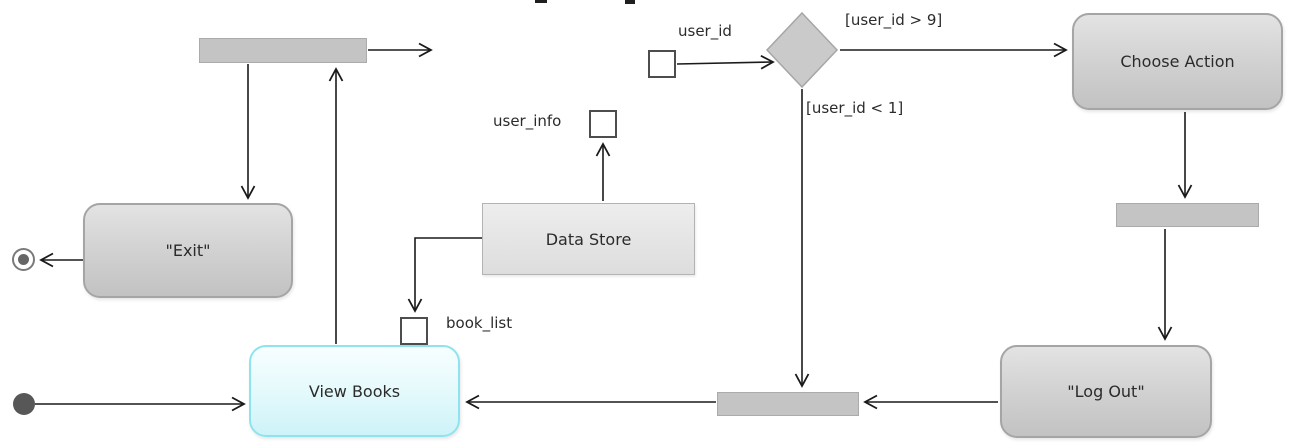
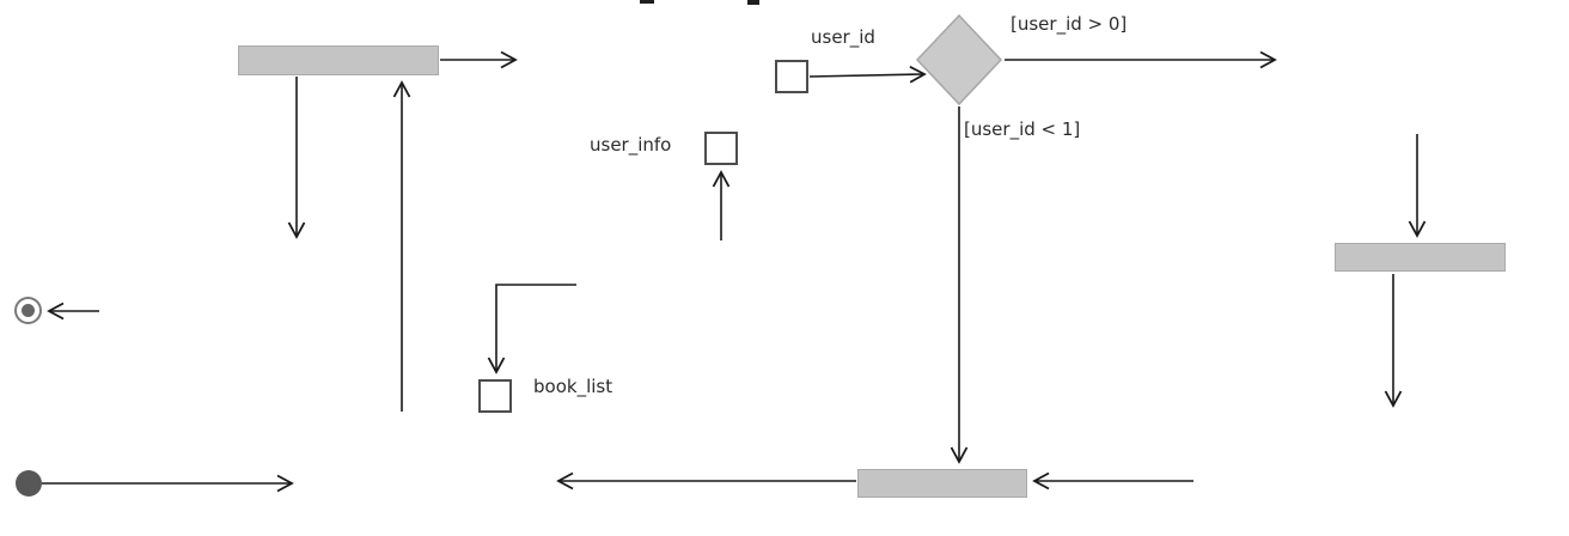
- "Exit"
- Choose Action
- View Books
- "Log Out"
- Data Store
  user_id
- [user_id > 9]
+ [user_id > 0]
  [user_id < 1]
  user_info
  book_list
